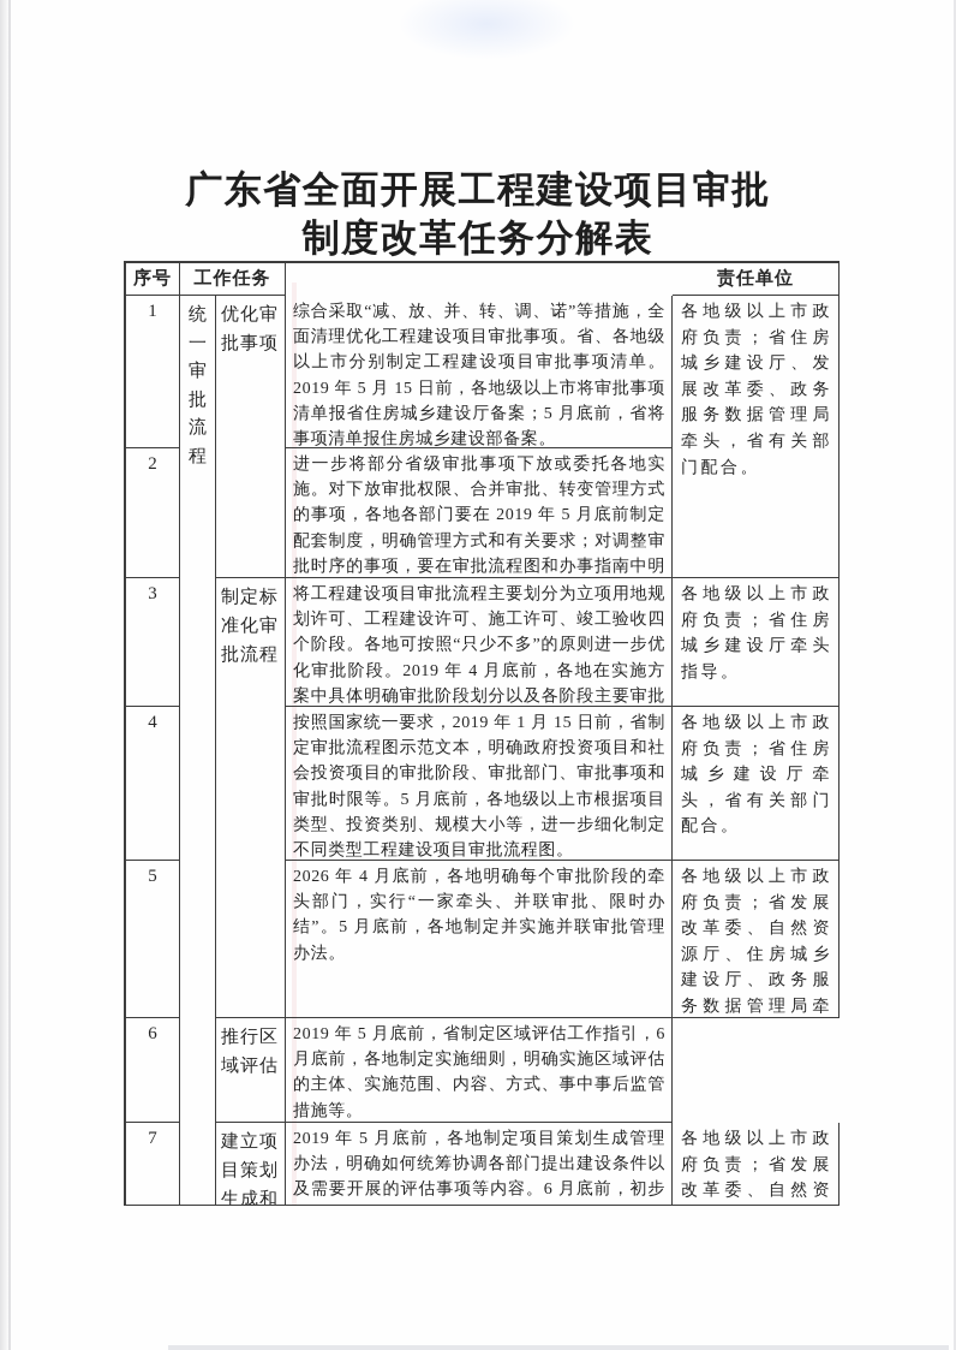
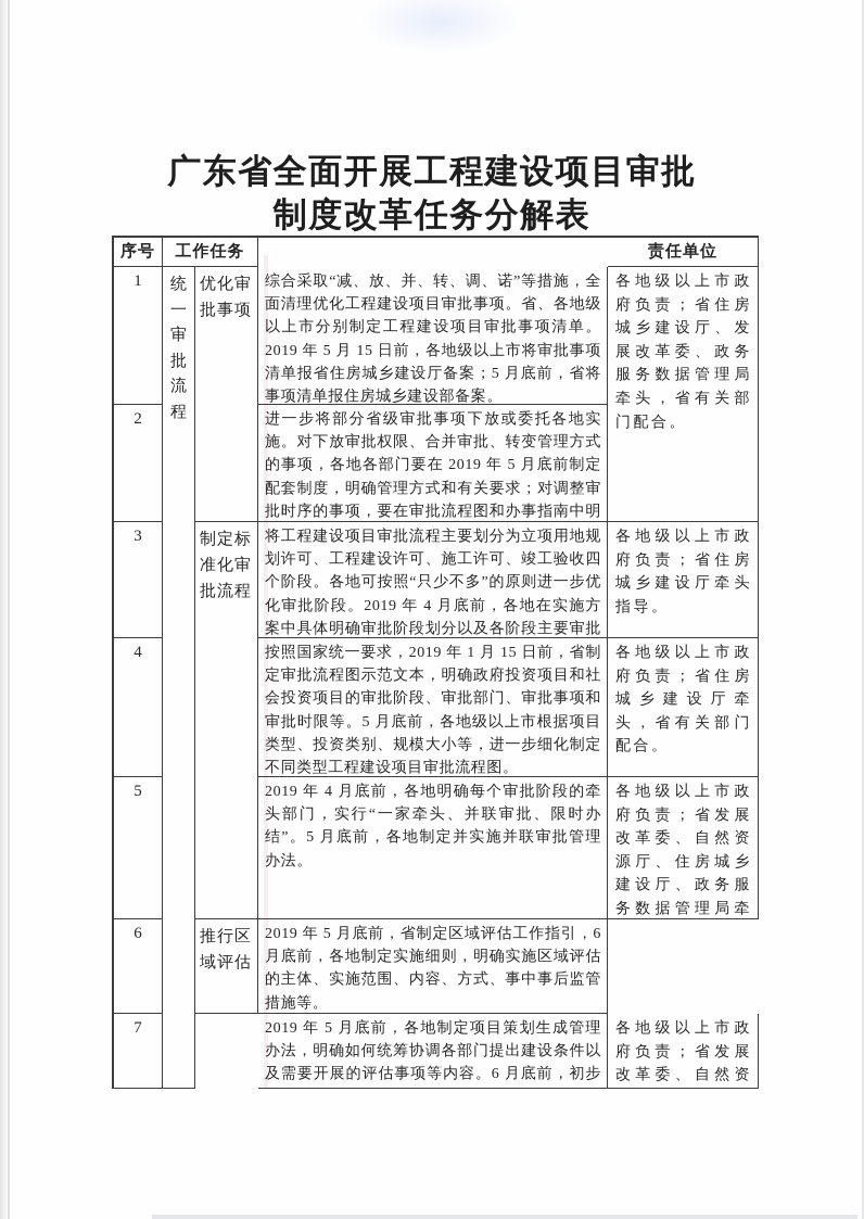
  广东省全面开展工程建设项目审批
  制度改革任务分解表
  序号
  工作任务
  责任单位
  1
  2
  3
  4
  5
  6
  7
  统一审批流程
  优化审批事项
  制定标准化审批流程
  推行区域评估
- 建立项目策划生成和
  综合采取“减、放、并、转、调、诺”等措施，全面清理优化工程建设项目审批事项。省、各地级以上市分别制定工程建设项目审批事项清单。2019 年 5 月 15 日前，各地级以上市将审批事项清单报省住房城乡建设厅备案；5 月底前，省将事项清单报住房城乡建设部备案。
  进一步将部分省级审批事项下放或委托各地实施。对下放审批权限、合并审批、转变管理方式的事项，各地各部门要在 2019 年 5 月底前制定配套制度，明确管理方式和有关要求；对调整审批时序的事项，要在审批流程图和办事指南中明
  将工程建设项目审批流程主要划分为立项用地规划许可、工程建设许可、施工许可、竣工验收四个阶段。各地可按照“只少不多”的原则进一步优化审批阶段。2019 年 4 月底前，各地在实施方案中具体明确审批阶段划分以及各阶段主要审批
  按照国家统一要求，2019 年 1 月 15 日前，省制定审批流程图示范文本，明确政府投资项目和社会投资项目的审批阶段、审批部门、审批事项和审批时限等。5 月底前，各地级以上市根据项目类型、投资类别、规模大小等，进一步细化制定不同类型工程建设项目审批流程图。
- 2026 年 4 月底前，各地明确每个审批阶段的牵头部门，实行“一家牵头、并联审批、限时办结”。5 月底前，各地制定并实施并联审批管理办法。
+ 2019 年 4 月底前，各地明确每个审批阶段的牵头部门，实行“一家牵头、并联审批、限时办结”。5 月底前，各地制定并实施并联审批管理办法。
  2019 年 5 月底前，省制定区域评估工作指引，6 月底前，各地制定实施细则，明确实施区域评估的主体、实施范围、内容、方式、事中事后监管措施等。
  2019 年 5 月底前，各地制定项目策划生成管理办法，明确如何统筹协调各部门提出建设条件以及需要开展的评估事项等内容。6 月底前，初步
  各地级以上市政府负责；省住房城乡建设厅、发展改革委、政务服务数据管理局牵头，省有关部门配合。
  各地级以上市政府负责；省住房城乡建设厅牵头指导。
  各地级以上市政府负责；省住房城乡建设厅牵头，省有关部门配合。
  各地级以上市政府负责；省发展改革委、自然资源厅、住房城乡建设厅、政务服务数据管理局牵
  各地级以上市政府负责；省发展改革委、自然资
